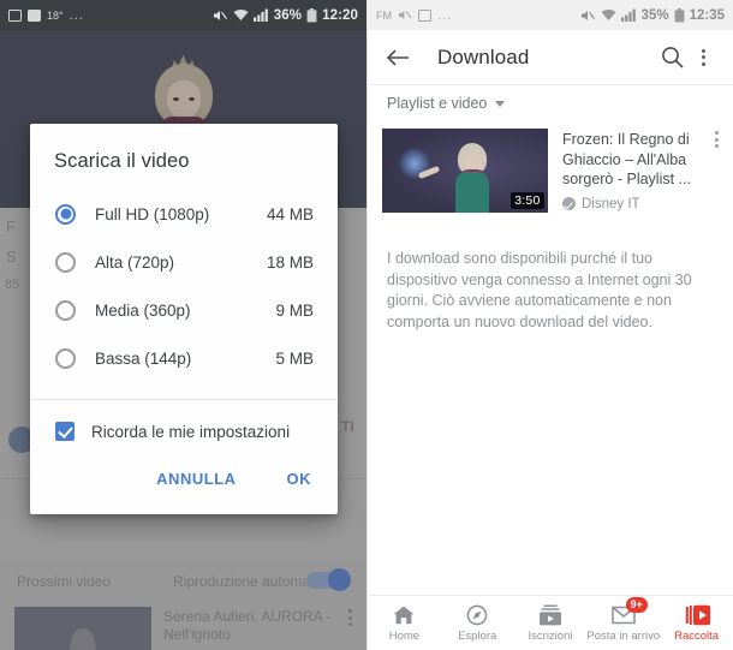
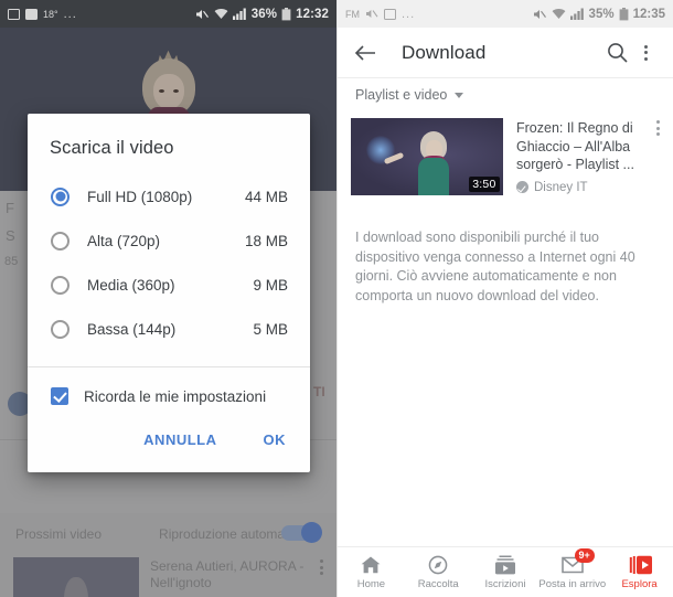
  18°
  ...
  36%
- 12:20
+ 12:32
  F
  S
  85
  TI
  Prossimi video
  Riproduzione autom
  Serena Autieri, AURORA - Nell'ignoto
  Scarica il video
  Full HD (1080p)
  44 MB
  Alta (720p)
  18 MB
  Media (360p)
  9 MB
  Bassa (144p)
  5 MB
  Ricorda le mie impostazioni
  ANNULLA
  OK
  FM
  ...
  35%
  12:35
  Download
  Playlist e video
  3:50
  Frozen: Il Regno di Ghiaccio – All'Alba sorgerò - Playlist ...
  Disney IT
- I download sono disponibili purché il tuo dispositivo venga connesso a Internet ogni 30 giorni. Ciò avviene automaticamente e non comporta un nuovo download del video.
+ I download sono disponibili purché il tuo dispositivo venga connesso a Internet ogni 40 giorni. Ciò avviene automaticamente e non comporta un nuovo download del video.
  Home
- Esplora
+ Raccolta
  Iscrizioni
  9+
  Posta in arrivo
- Raccolta
+ Esplora
